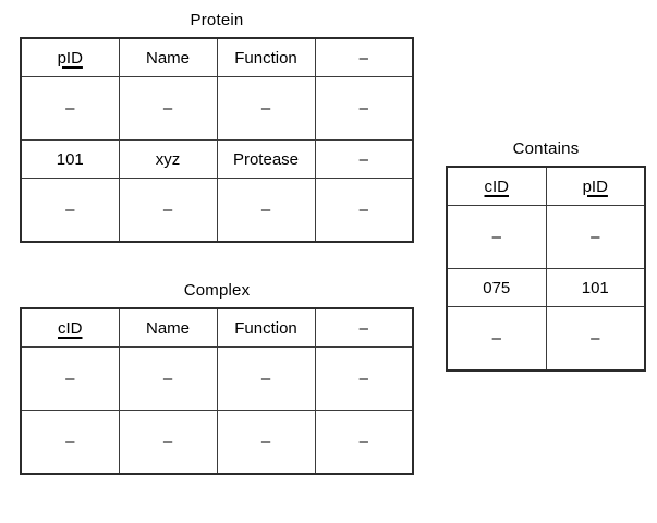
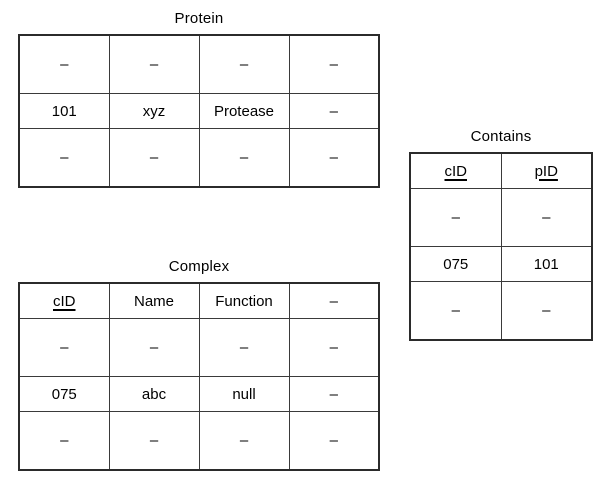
  Protein
- pID	Name	Function	–
  –	–	–	–
  101	xyz	Protease	–
  –	–	–	–
  Complex
  cID	Name	Function	–
  –	–	–	–
+ 075	abc	null	–
  –	–	–	–
  Contains
  cID	pID
  –	–
  075	101
  –	–
